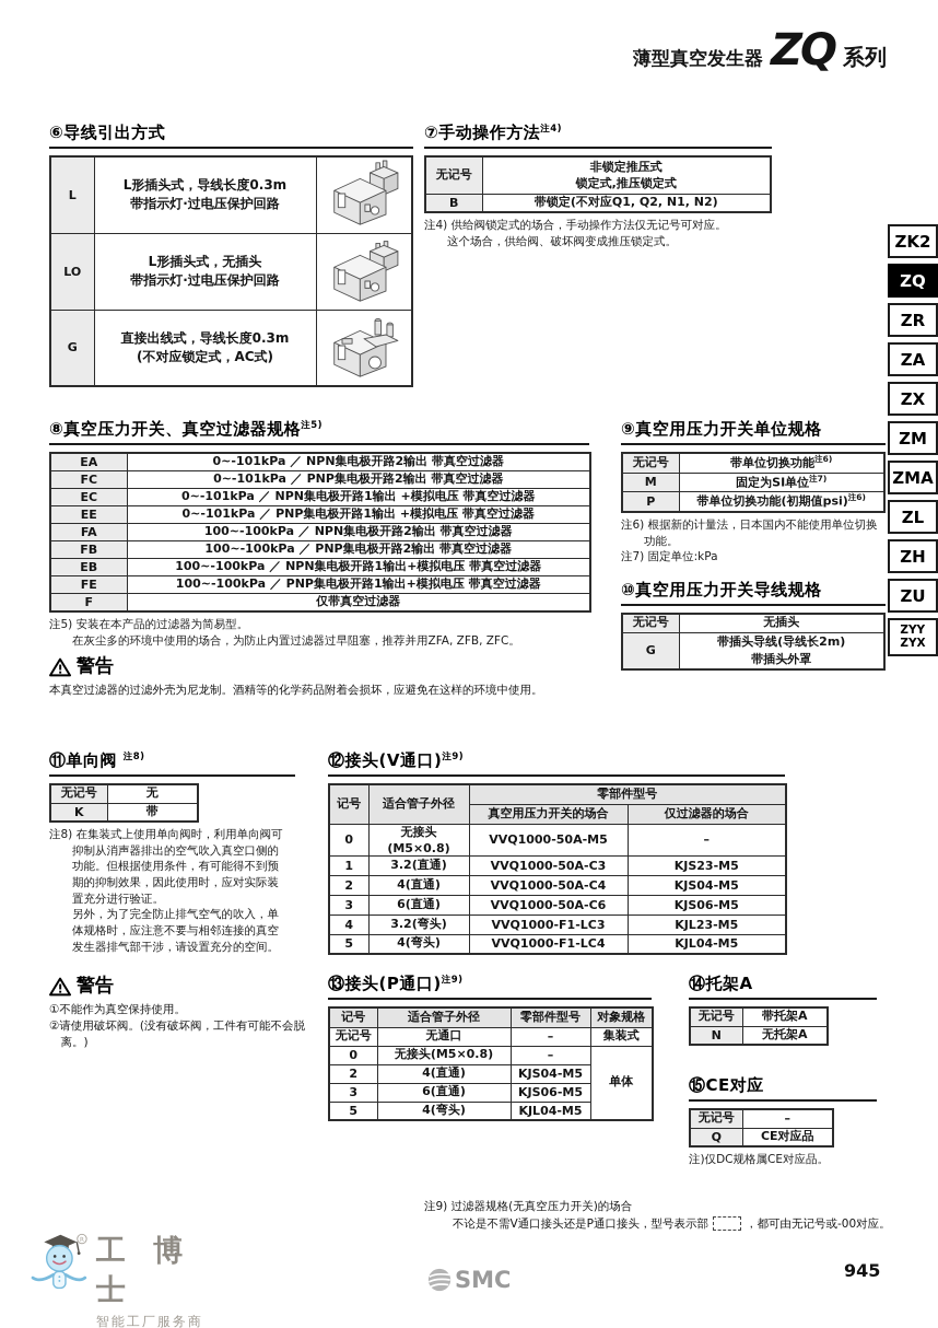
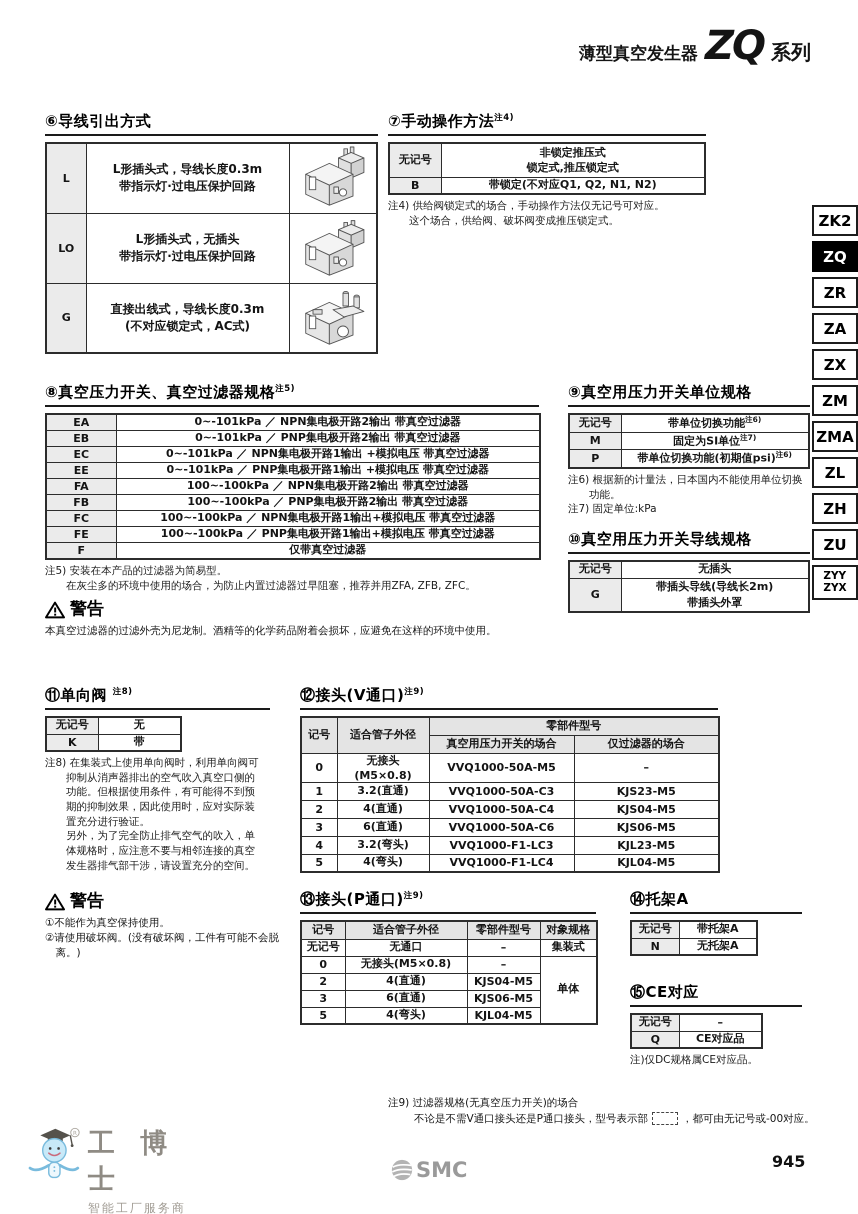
  薄型真空发生器
  ZQ
  系列
  ZK2
  ZQ
  ZR
  ZA
  ZX
  ZM
  ZMA
  ZL
  ZH
  ZU
  ZYY
  ZYX
  ⑥导线引出方式
  L	L形插头式，导线长度0.3m 带指示灯·过电压保护回路
  LO	L形插头式，无插头 带指示灯·过电压保护回路
  G	直接出线式，导线长度0.3m (不对应锁定式，AC式)
  ⑦手动操作方法注4)
  无记号	非锁定推压式 锁定式,推压锁定式
  B	带锁定(不对应Q1, Q2, N1, N2)
  注4) 供给阀锁定式的场合，手动操作方法仅无记号可对应。
  这个场合，供给阀、破坏阀变成推压锁定式。
  ⑧真空压力开关、真空过滤器规格注5)
  EA	0~-101kPa ／ NPN集电极开路2输出 带真空过滤器
- FC	0~-101kPa ／ PNP集电极开路2输出 带真空过滤器
+ EB	0~-101kPa ／ PNP集电极开路2输出 带真空过滤器
  EC	0~-101kPa ／ NPN集电极开路1输出 +模拟电压 带真空过滤器
  EE	0~-101kPa ／ PNP集电极开路1输出 +模拟电压 带真空过滤器
  FA	100~-100kPa ／ NPN集电极开路2输出 带真空过滤器
  FB	100~-100kPa ／ PNP集电极开路2输出 带真空过滤器
- EB	100~-100kPa ／ NPN集电极开路1输出+模拟电压 带真空过滤器
+ FC	100~-100kPa ／ NPN集电极开路1输出+模拟电压 带真空过滤器
  FE	100~-100kPa ／ PNP集电极开路1输出+模拟电压 带真空过滤器
  F	仅带真空过滤器
  注5) 安装在本产品的过滤器为简易型。
  在灰尘多的环境中使用的场合，为防止内置过滤器过早阻塞，推荐并用ZFA, ZFB, ZFC。
  警告
  本真空过滤器的过滤外壳为尼龙制。酒精等的化学药品附着会损坏，应避免在这样的环境中使用。
  ⑨真空用压力开关单位规格
  无记号	带单位切换功能注6)
  M	固定为SI单位注7)
  P	带单位切换功能(初期值psi)注6)
  注6) 根据新的计量法，日本国内不能使用单位切换
  功能。
  注7) 固定单位:kPa
  ⑩真空用压力开关导线规格
  无记号	无插头
  G	带插头导线(导线长2m) 带插头外罩
  ⑪单向阀 注8)
  无记号	无
  K	带
  注8) 在集装式上使用单向阀时，利用单向阀可
  抑制从消声器排出的空气吹入真空口侧的
  功能。但根据使用条件，有可能得不到预
  期的抑制效果，因此使用时，应对实际装
  置充分进行验证。
  另外，为了完全防止排气空气的吹入，单
  体规格时，应注意不要与相邻连接的真空
  发生器排气部干涉，请设置充分的空间。
  ⑫接头(V通口)注9)
  记号	适合管子外径	零部件型号
  真空用压力开关的场合	仅过滤器的场合
  0	无接头(M5×0.8)	VVQ1000-50A-M5	–
  1	3.2(直通)	VVQ1000-50A-C3	KJS23-M5
  2	4(直通)	VVQ1000-50A-C4	KJS04-M5
  3	6(直通)	VVQ1000-50A-C6	KJS06-M5
  4	3.2(弯头)	VVQ1000-F1-LC3	KJL23-M5
  5	4(弯头)	VVQ1000-F1-LC4	KJL04-M5
  警告
  ①不能作为真空保持使用。
  ②请使用破坏阀。(没有破坏阀，工件有可能不会脱
  离。)
  ⑬接头(P通口)注9)
  记号	适合管子外径	零部件型号	对象规格
  无记号	无通口	–	集装式
  0	无接头(M5×0.8)	–	单体
  2	4(直通)	KJS04-M5
  3	6(直通)	KJS06-M5
  5	4(弯头)	KJL04-M5
  ⑭托架A
  无记号	带托架A
  N	无托架A
  ⑮CE对应
  无记号	–
  Q	CE对应品
  注)仅DC规格属CE对应品。
  注9) 过滤器规格(无真空压力开关)的场合
  不论是不需V通口接头还是P通口接头，型号表示部 ，都可由无记号或-00对应。
  工 博 士
  智能工厂服务商
  SMC
  945
